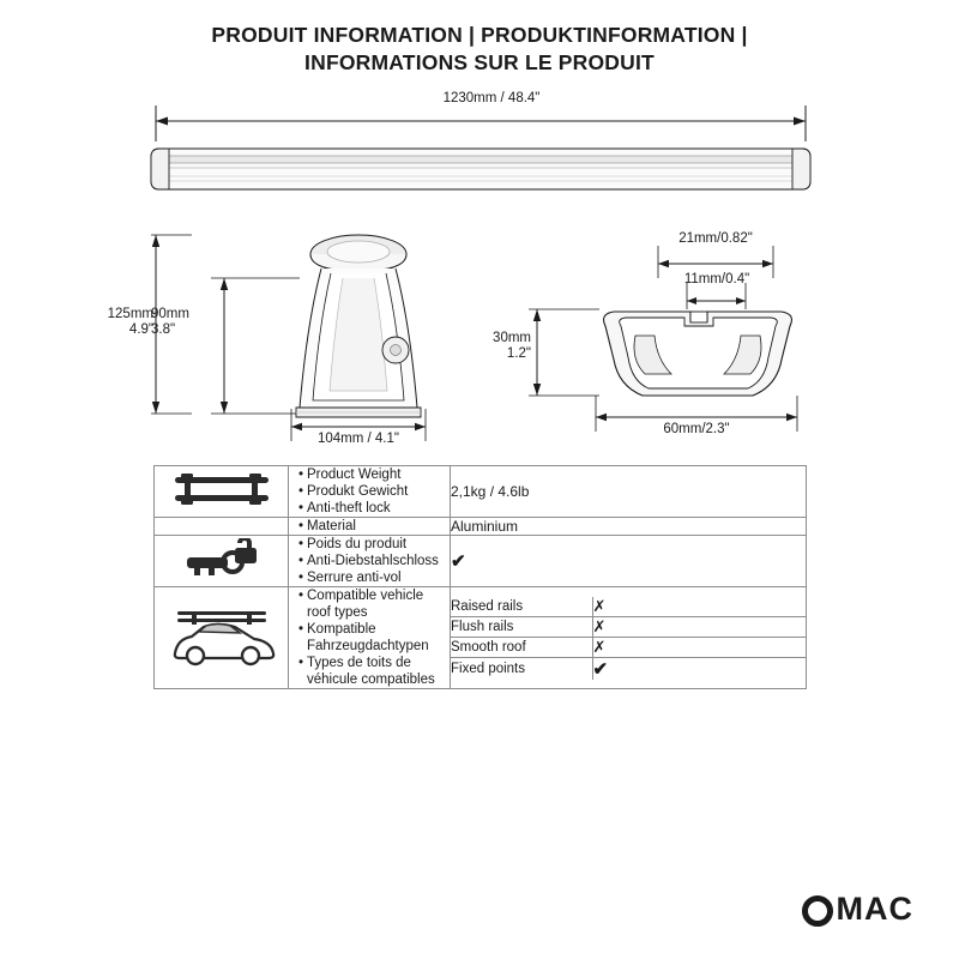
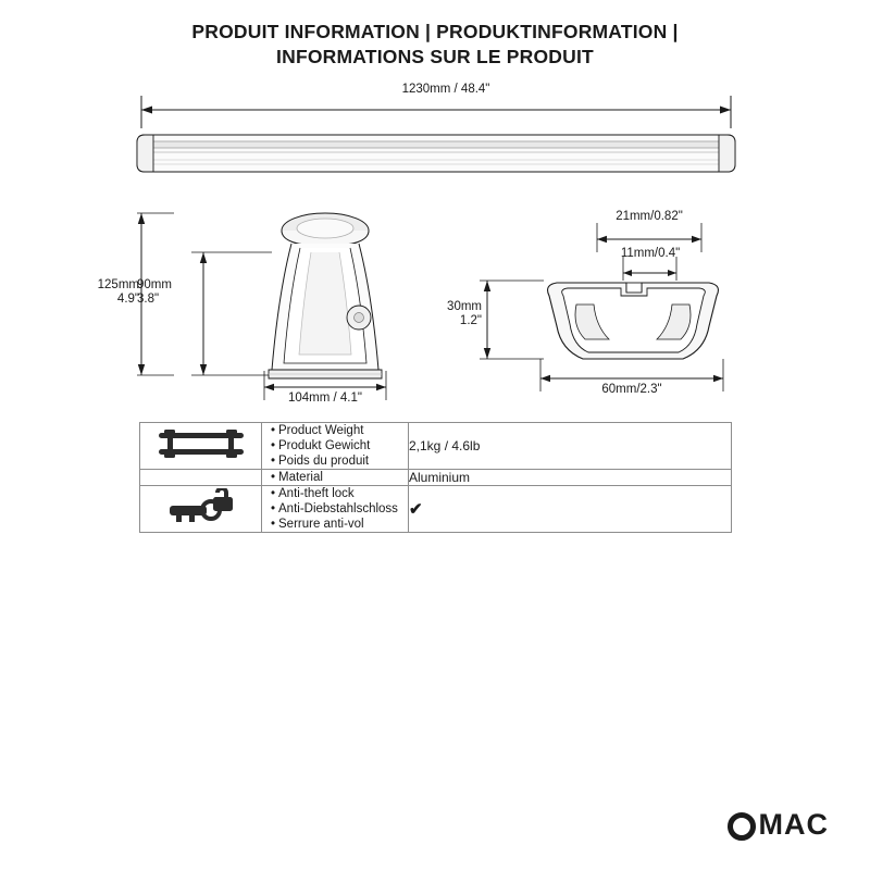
  PRODUIT INFORMATION | PRODUKTINFORMATION |
  INFORMATIONS SUR LE PRODUIT
  1230mm / 48.4"
  125mm
  4.9"
  90mm
  3.8"
  104mm / 4.1"
  21mm/0.82"
  11mm/0.4"
  30mm
  1.2"
  60mm/2.3"
- 	Product Weight Produkt Gewicht Anti-theft lock	2,1kg / 4.6lb
+ 	Product Weight Produkt Gewicht Poids du produit	2,1kg / 4.6lb
  	Material	Aluminium
- 	Poids du produit Anti-Diebstahlschloss Serrure anti-vol	✔
+ 	Anti-theft lock Anti-Diebstahlschloss Serrure anti-vol	✔
- 	Compatible vehicle roof types Kompatible Fahrzeugdachtypen Types de toits de véhicule compatibles
- Raised rails	✗
- Flush rails	✗
- Smooth roof	✗
- Fixed points	✔
  MAC
